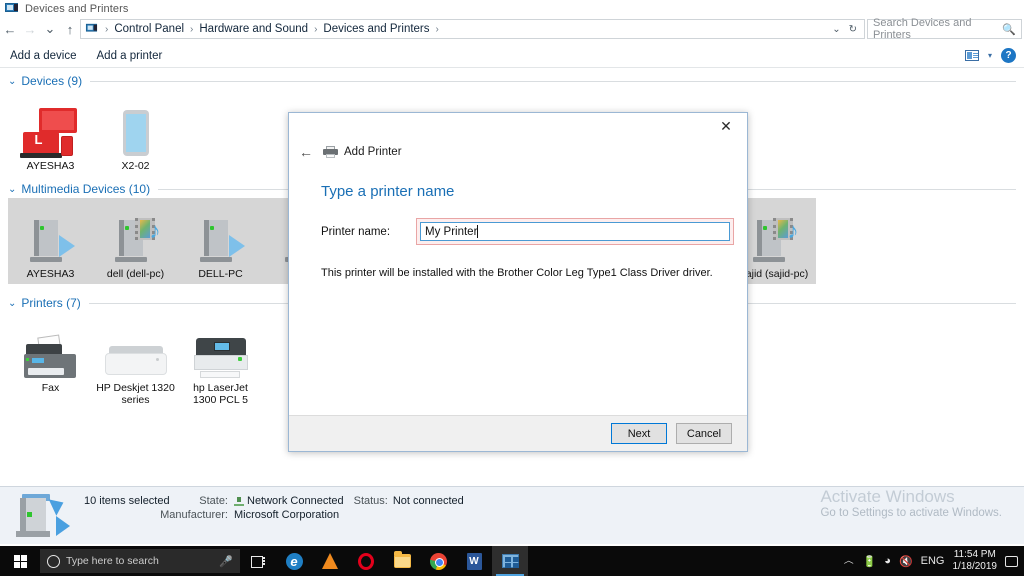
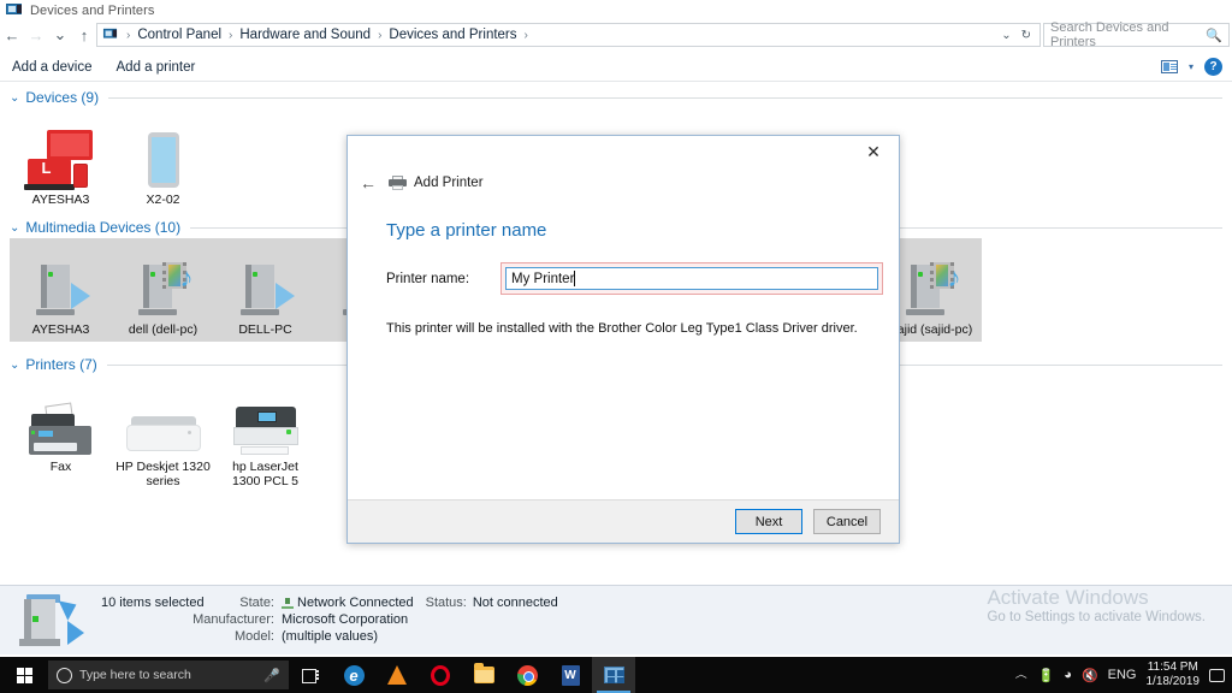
  Devices and Printers
  ←
  →
  ⌄
  ↑
  ›
  Control Panel
  ›
  Hardware and Sound
  ›
  Devices and Printers
  ›
  ⌄
  ↻
  Search Devices and Printers
  🔍
  Add a device
  Add a printer
  ▾
  ?
  ⌄
  Devices (9)
  L
  AYESHA3
  X2-02
  ⌄
  Multimedia Devices (10)
  AYESHA3
  ♪
  dell (dell-pc)
  DELL-PC
  ♪
  ajid (sajid-pc)
  ⌄
  Printers (7)
  Fax
  HP Deskjet 1320 series
  hp LaserJet 1300 PCL 5
  10 items selected
  State:
  Network Connected
  Status:
  Not connected
  Manufacturer:
  Microsoft Corporation
+ Model:
+ (multiple values)
  Activate Windows
  Go to Settings to activate Windows.
  ✕
  ←
  Add Printer
  Type a printer name
  Printer name:
  My Printer
  This printer will be installed with the Brother Color Leg Type1 Class Driver driver.
  Next
  Cancel
  Type here to search
  🎤
  e
  W
  ︿
  🔋
  ◕
  🔇
  ENG
  11:54 PM
  1/18/2019
